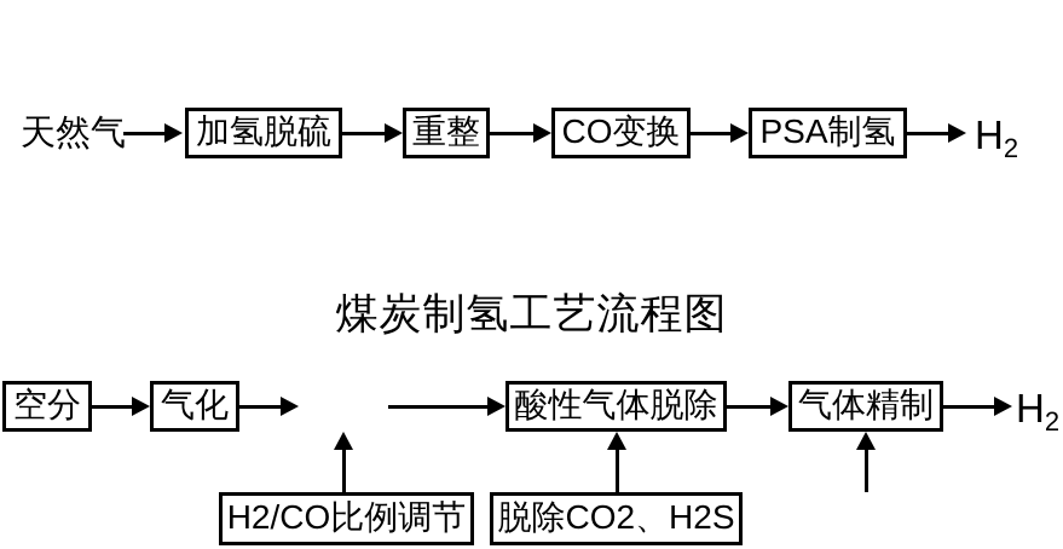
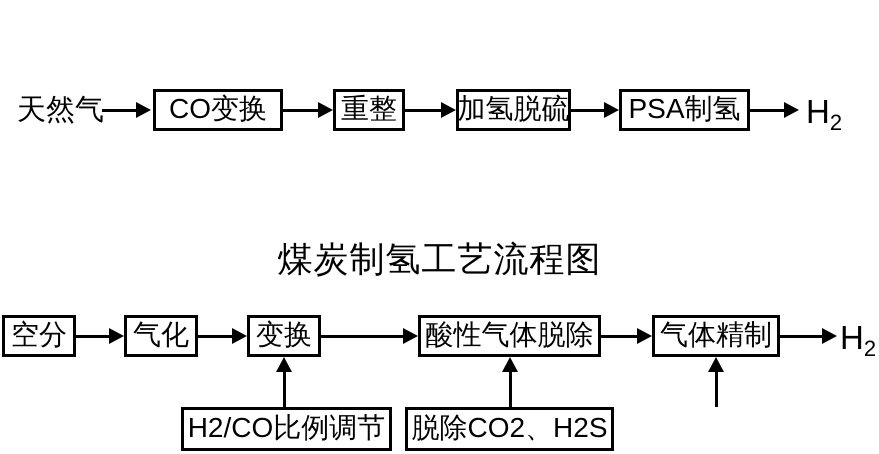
  天然气
- 加氢脱硫
+ CO变换
  重整
- CO变换
+ 加氢脱硫
  PSA制氢
  H2
  煤炭制氢工艺流程图
  空分
  气化
+ 变换
  酸性气体脱除
  气体精制
  H2
  H2/CO比例调节
  脱除CO2、H2S
